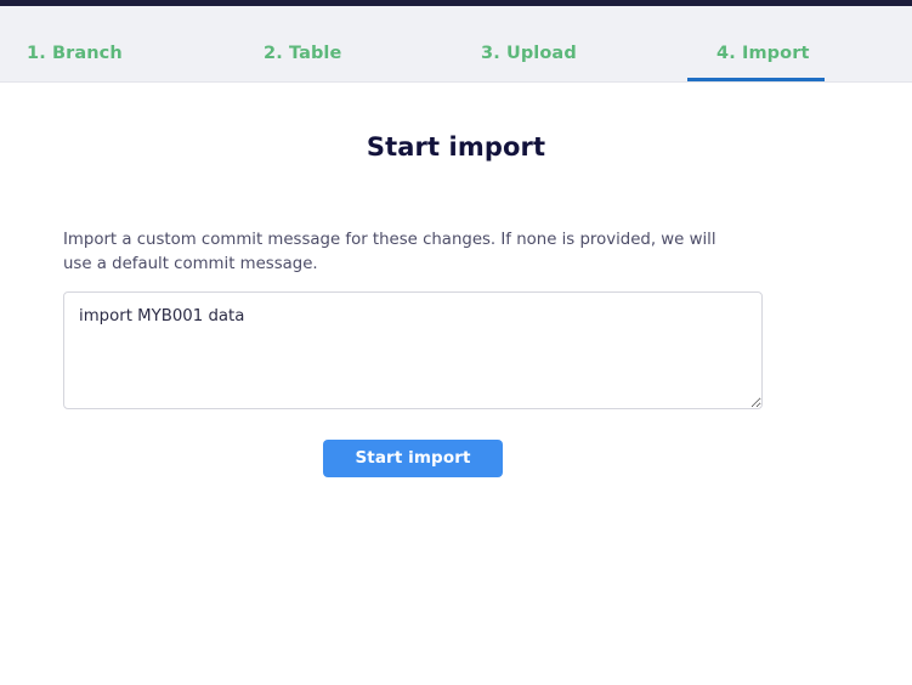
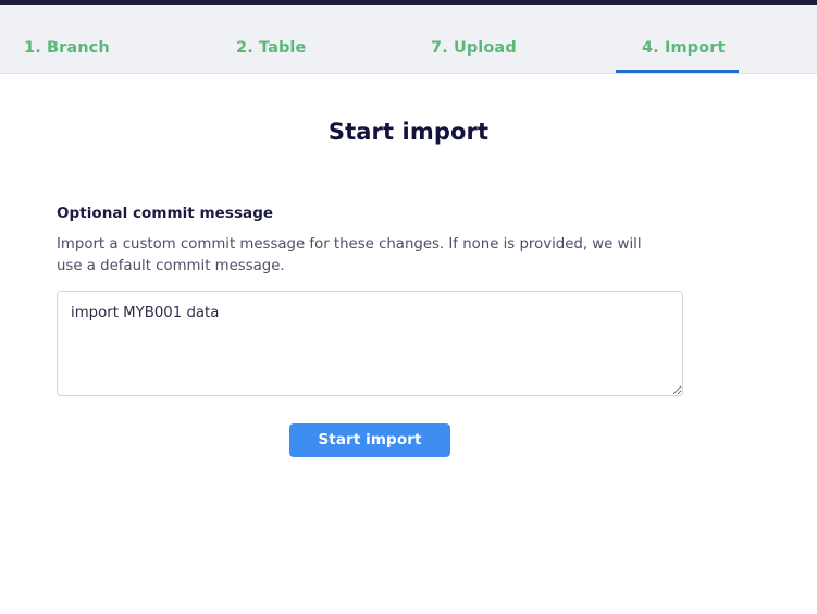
  1. Branch
  2. Table
- 3. Upload
+ 7. Upload
  4. Import
  Start import
+ Optional commit message
  Import a custom commit message for these changes. If none is provided, we will use a default commit message.
  import MYB001 data
  Start import
